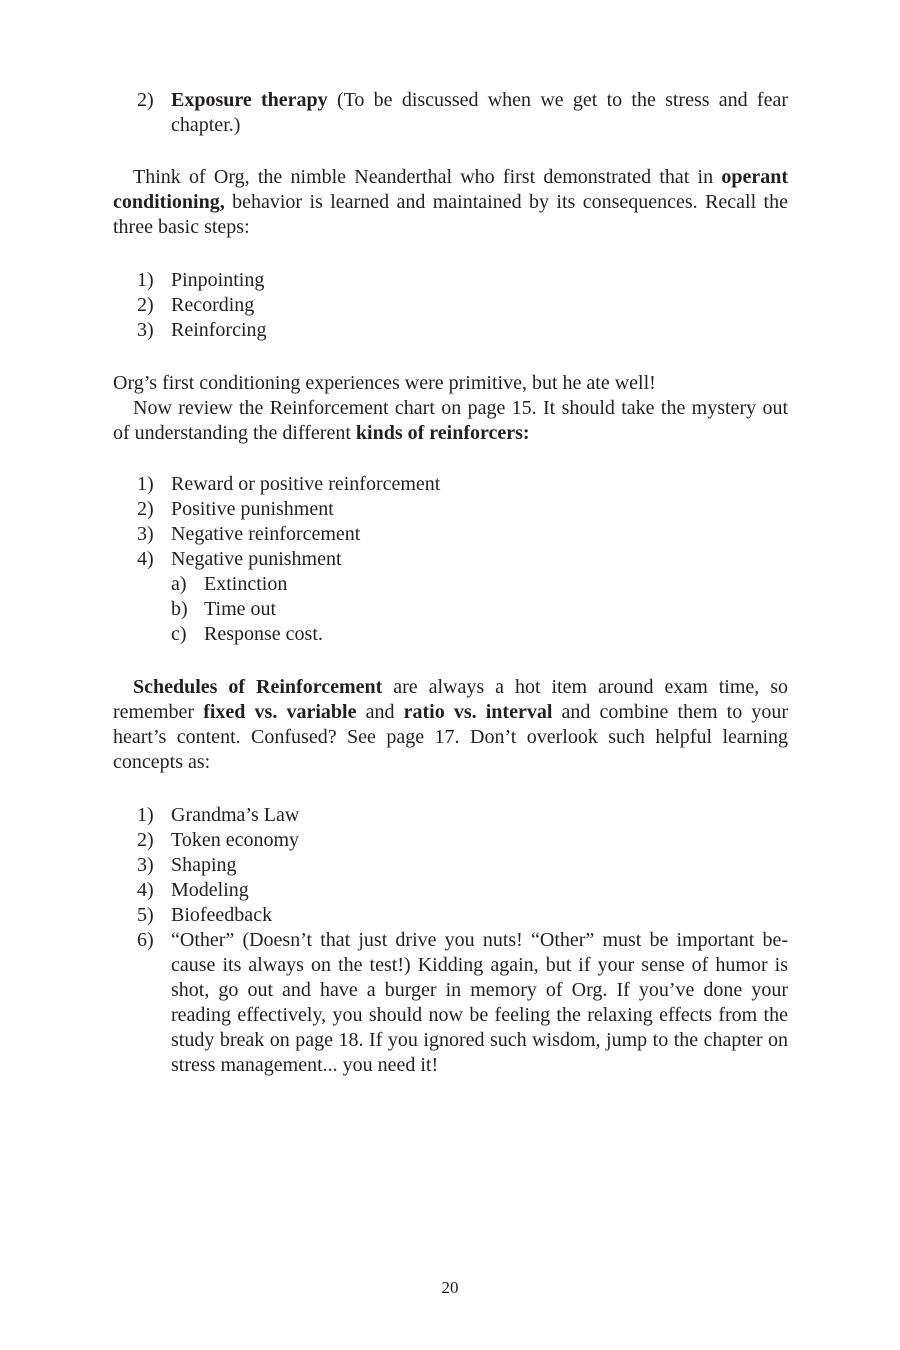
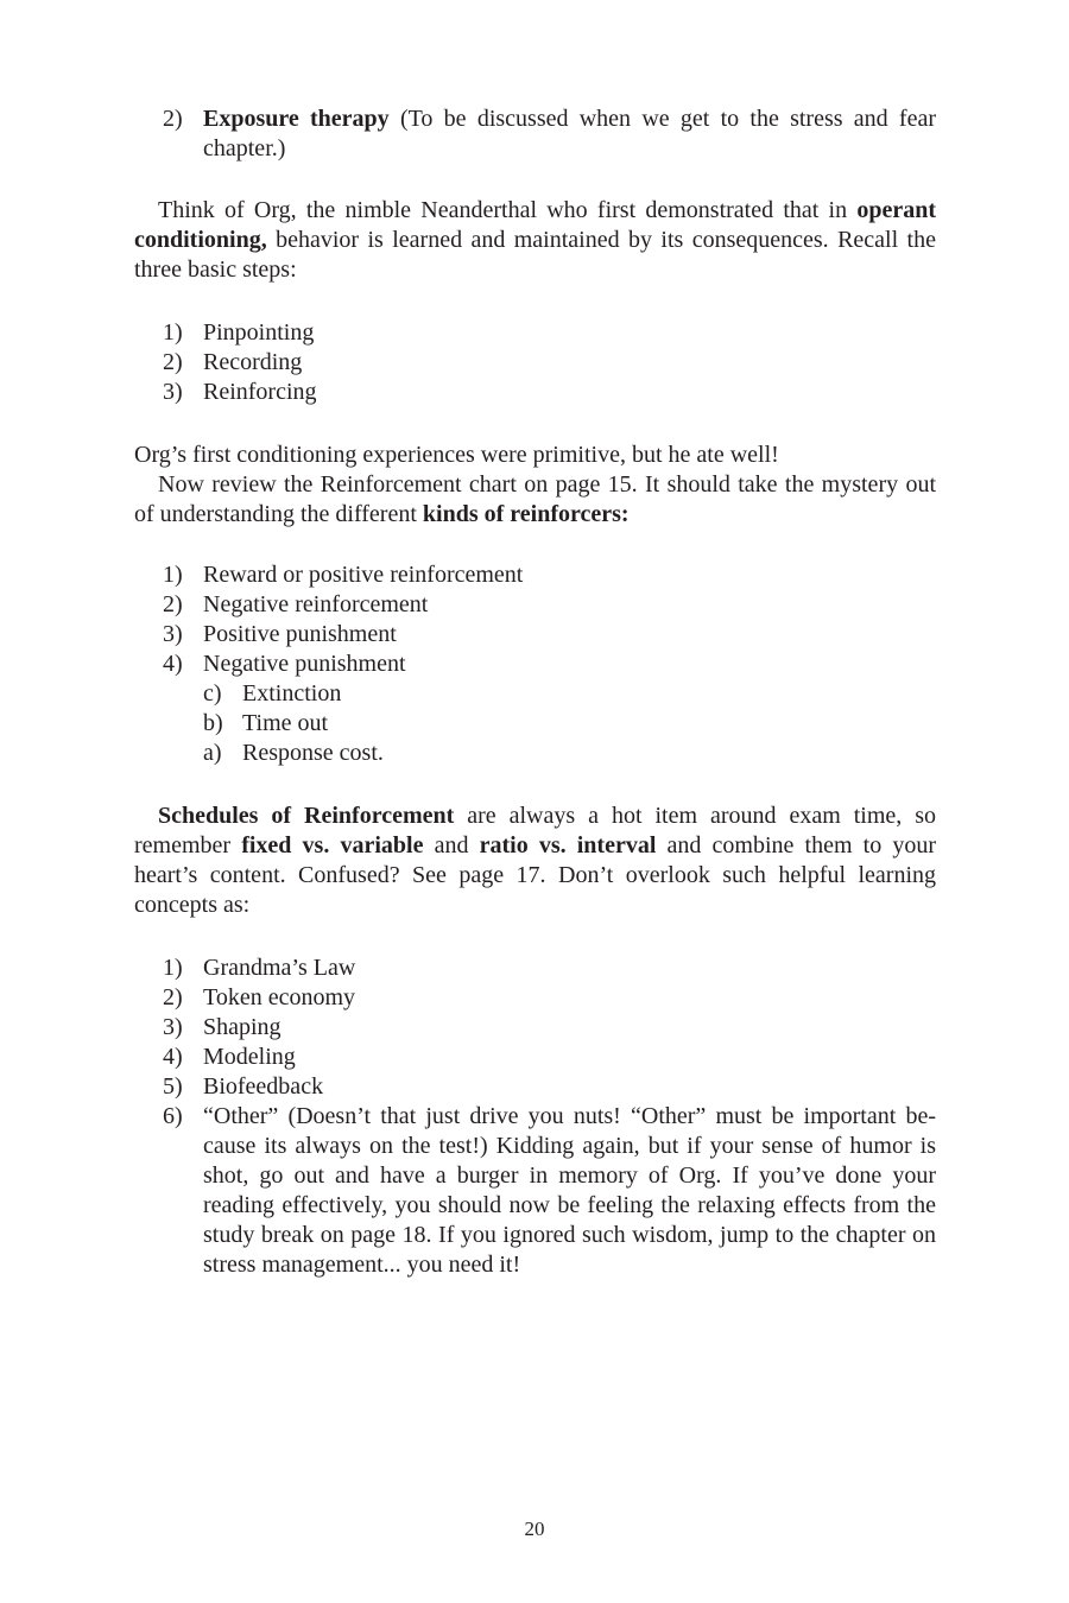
  2)
  Exposure therapy (To be discussed when we get to the stress and fear chapter.)
  Think of Org, the nimble Neanderthal who first demonstrated that in operant conditioning, behavior is learned and maintained by its consequences. Recall the three basic steps:
  1)
  Pinpointing
  2)
  Recording
  3)
  Reinforcing
  Org’s first conditioning experiences were primitive, but he ate well!
  Now review the Reinforcement chart on page 15. It should take the mystery out of understanding the different kinds of reinforcers:
  1)
  Reward or positive reinforcement
  2)
- Positive punishment
+ Negative reinforcement
  3)
- Negative reinforcement
+ Positive punishment
  4)
  Negative punishment
- a)
+ c)
  Extinction
  b)
  Time out
- c)
+ a)
  Response cost.
  Schedules of Reinforcement are always a hot item around exam time, so remember fixed vs. variable and ratio vs. interval and combine them to your heart’s content. Confused? See page 17. Don’t overlook such helpful learning concepts as:
  1)
  Grandma’s Law
  2)
  Token economy
  3)
  Shaping
  4)
  Modeling
  5)
  Biofeedback
  6)
  “Other” (Doesn’t that just drive you nuts! “Other” must be important be-cause its always on the test!) Kidding again, but if your sense of humor is shot, go out and have a burger in memory of Org. If you’ve done your reading effectively, you should now be feeling the relaxing effects from the study break on page 18. If you ignored such wisdom, jump to the chapter on stress management... you need it!
  20
